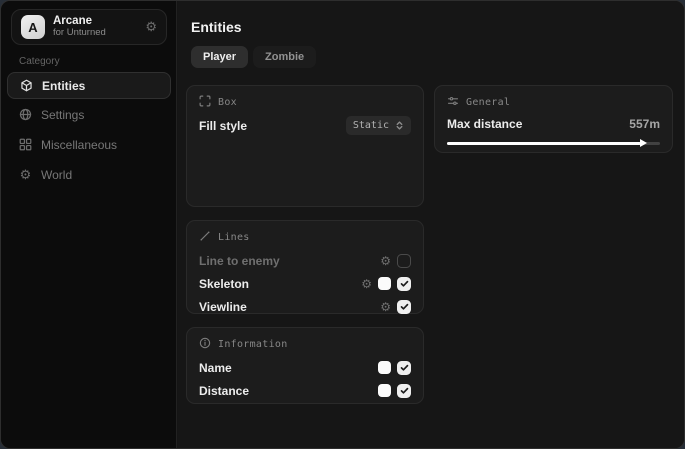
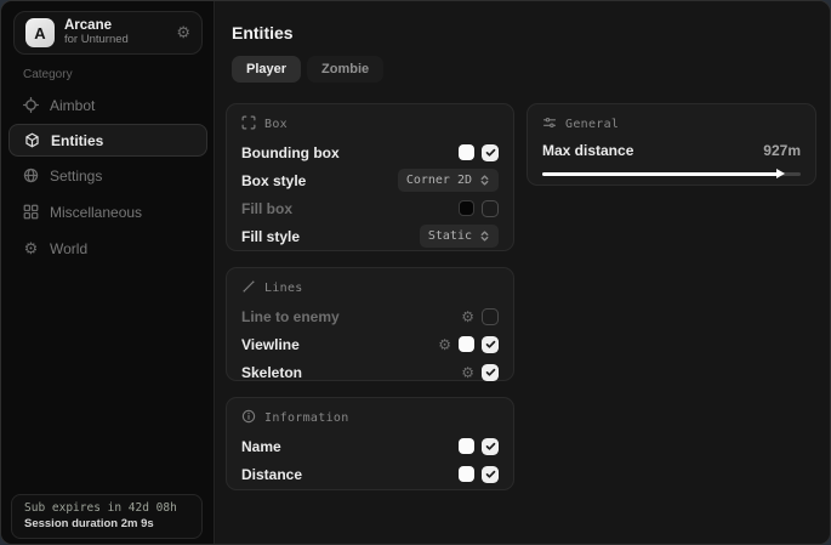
  A
  Arcane
  for Unturned
  ⚙
  Category
+ Aimbot
  Entities
  Settings
  Miscellaneous
  ⚙
  World
+ Sub expires in 42d 08h
+ Session duration 2m 9s
  Entities
  Player
  Zombie
  Box
+ Bounding box
+ Box style
+ Corner 2D
+ Fill box
  Fill style
  Static
  Lines
  Line to enemy
  ⚙
- Skeleton
+ Viewline
  ⚙
- Viewline
+ Skeleton
  ⚙
  Information
  Name
  Distance
  General
  Max distance
- 557m
+ 927m
